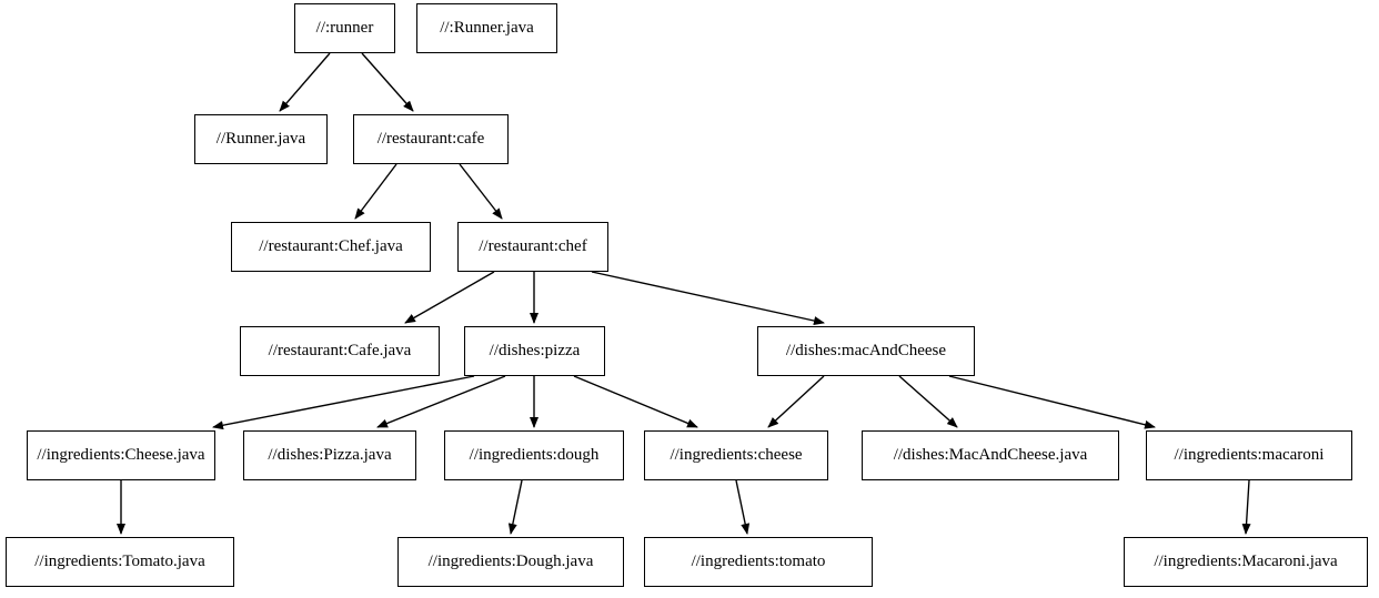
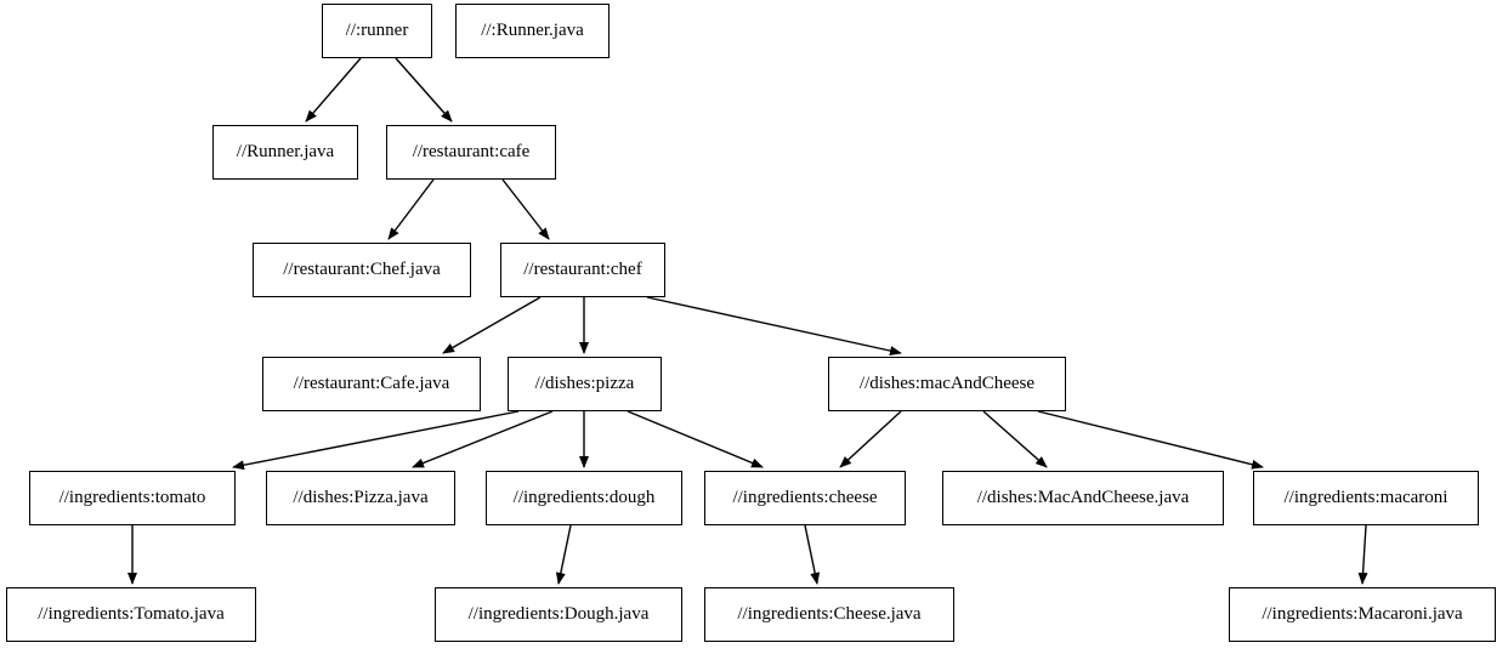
  //:runner
  //:Runner.java
  //Runner.java
  //restaurant:cafe
  //restaurant:Chef.java
  //restaurant:chef
  //restaurant:Cafe.java
  //dishes:pizza
  //dishes:macAndCheese
- //ingredients:Cheese.java
+ //ingredients:tomato
  //dishes:Pizza.java
  //ingredients:dough
  //ingredients:cheese
  //dishes:MacAndCheese.java
  //ingredients:macaroni
  //ingredients:Tomato.java
  //ingredients:Dough.java
- //ingredients:tomato
+ //ingredients:Cheese.java
  //ingredients:Macaroni.java
